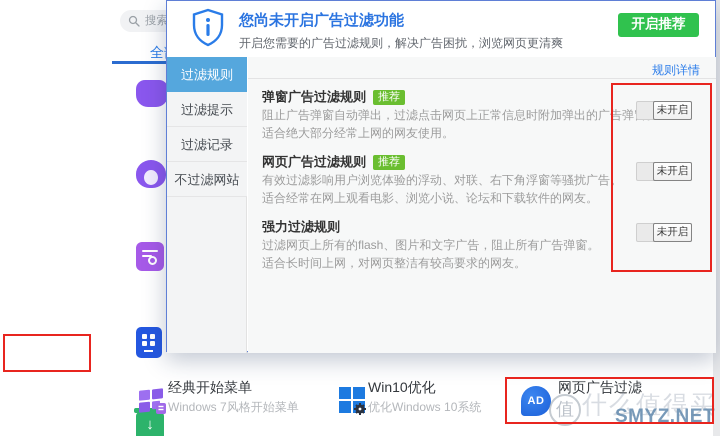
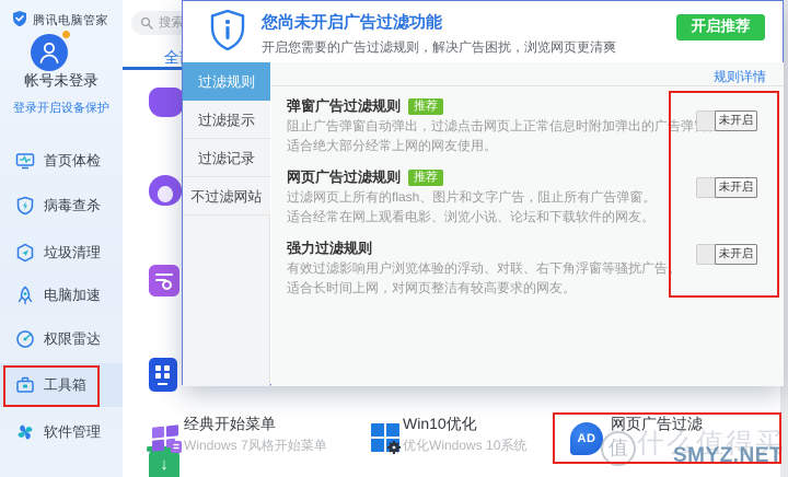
+ 腾讯电脑管家
+ 帐号未登录
+ 登录开启设备保护
+ 首页体检
+ 病毒查杀
+ 垃圾清理
+ 电脑加速
+ 权限雷达
+ 工具箱
+ 软件管理
  搜索
  ↓
  经典开始菜单
  Windows 7风格开始菜单
  Win10优化
  优化Windows 10系统
  AD
  网页广告过滤
  什么值得买
  值
  SMYZ.NET
  您尚未开启广告过滤功能
  开启您需要的广告过滤规则，解决广告困扰，浏览网页更清爽
  开启推荐
  过滤规则
  过滤提示
  过滤记录
  不过滤网站
  规则详情
  弹窗广告过滤规则
  推荐
  阻止广告弹窗自动弹出，过滤点击网页上正常信息时附加弹出的广告弹
  适合绝大部分经常上网的网友使用。
  网页广告过滤规则
  推荐
- 有效过滤影响用户浏览体验的浮动、对联、右下角浮窗等骚扰广告。
+ 过滤网页上所有的flash、图片和文字广告，阻止所有广告弹窗。
  适合经常在网上观看电影、浏览小说、论坛和下载软件的网友。
  强力过滤规则
- 过滤网页上所有的flash、图片和文字广告，阻止所有广告弹窗。
+ 有效过滤影响用户浏览体验的浮动、对联、右下角浮窗等骚扰广告。
  适合长时间上网，对网页整洁有较高要求的网友。
  未开启
  未开启
  未开启
